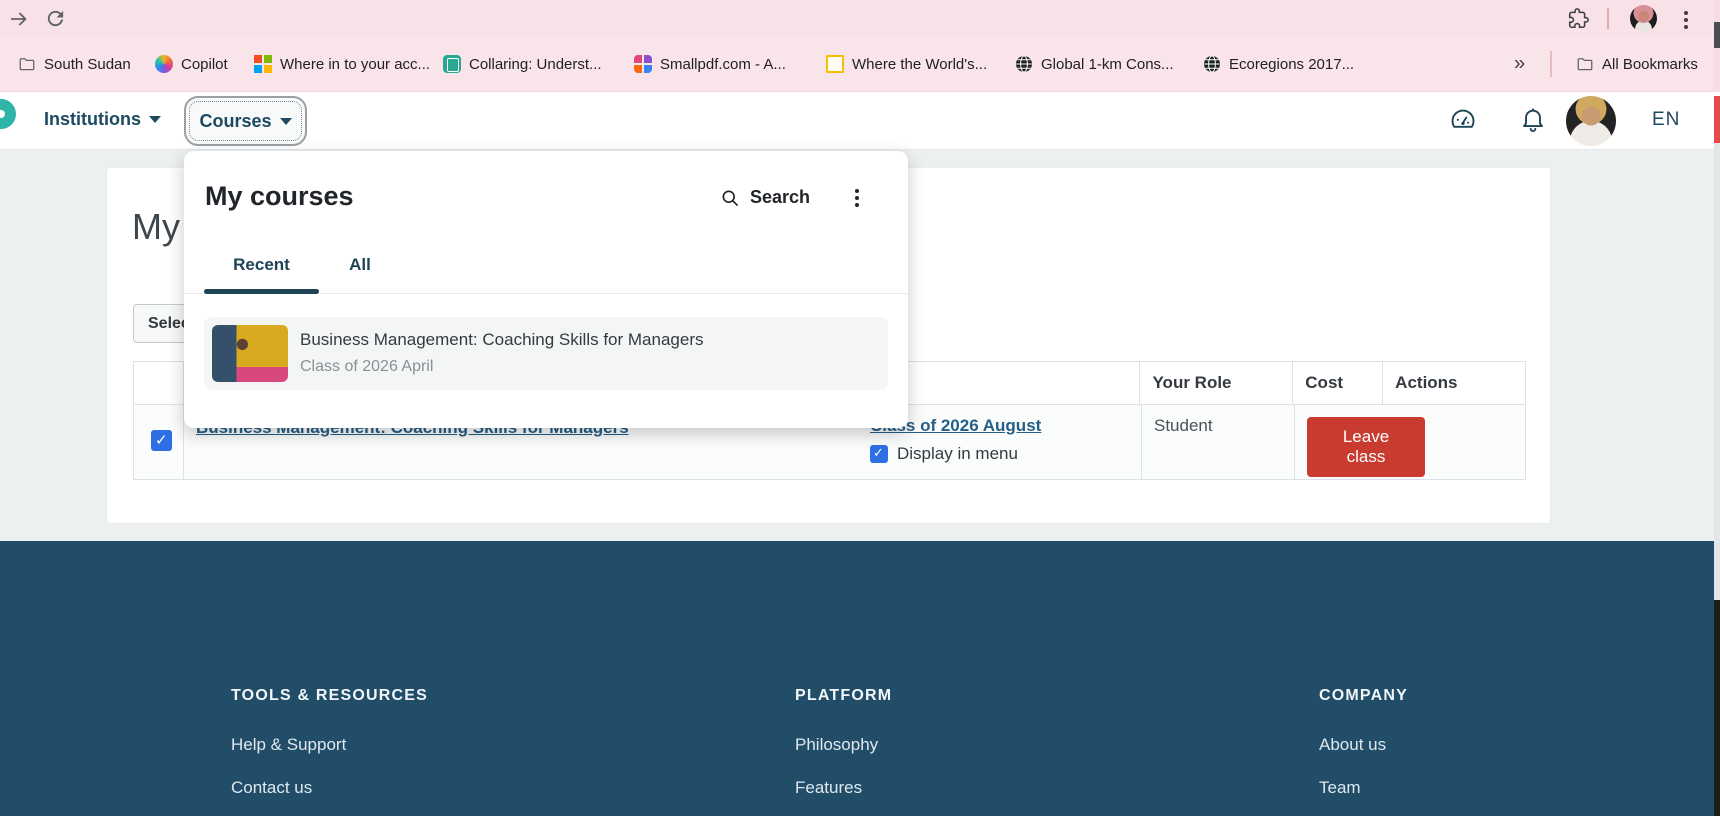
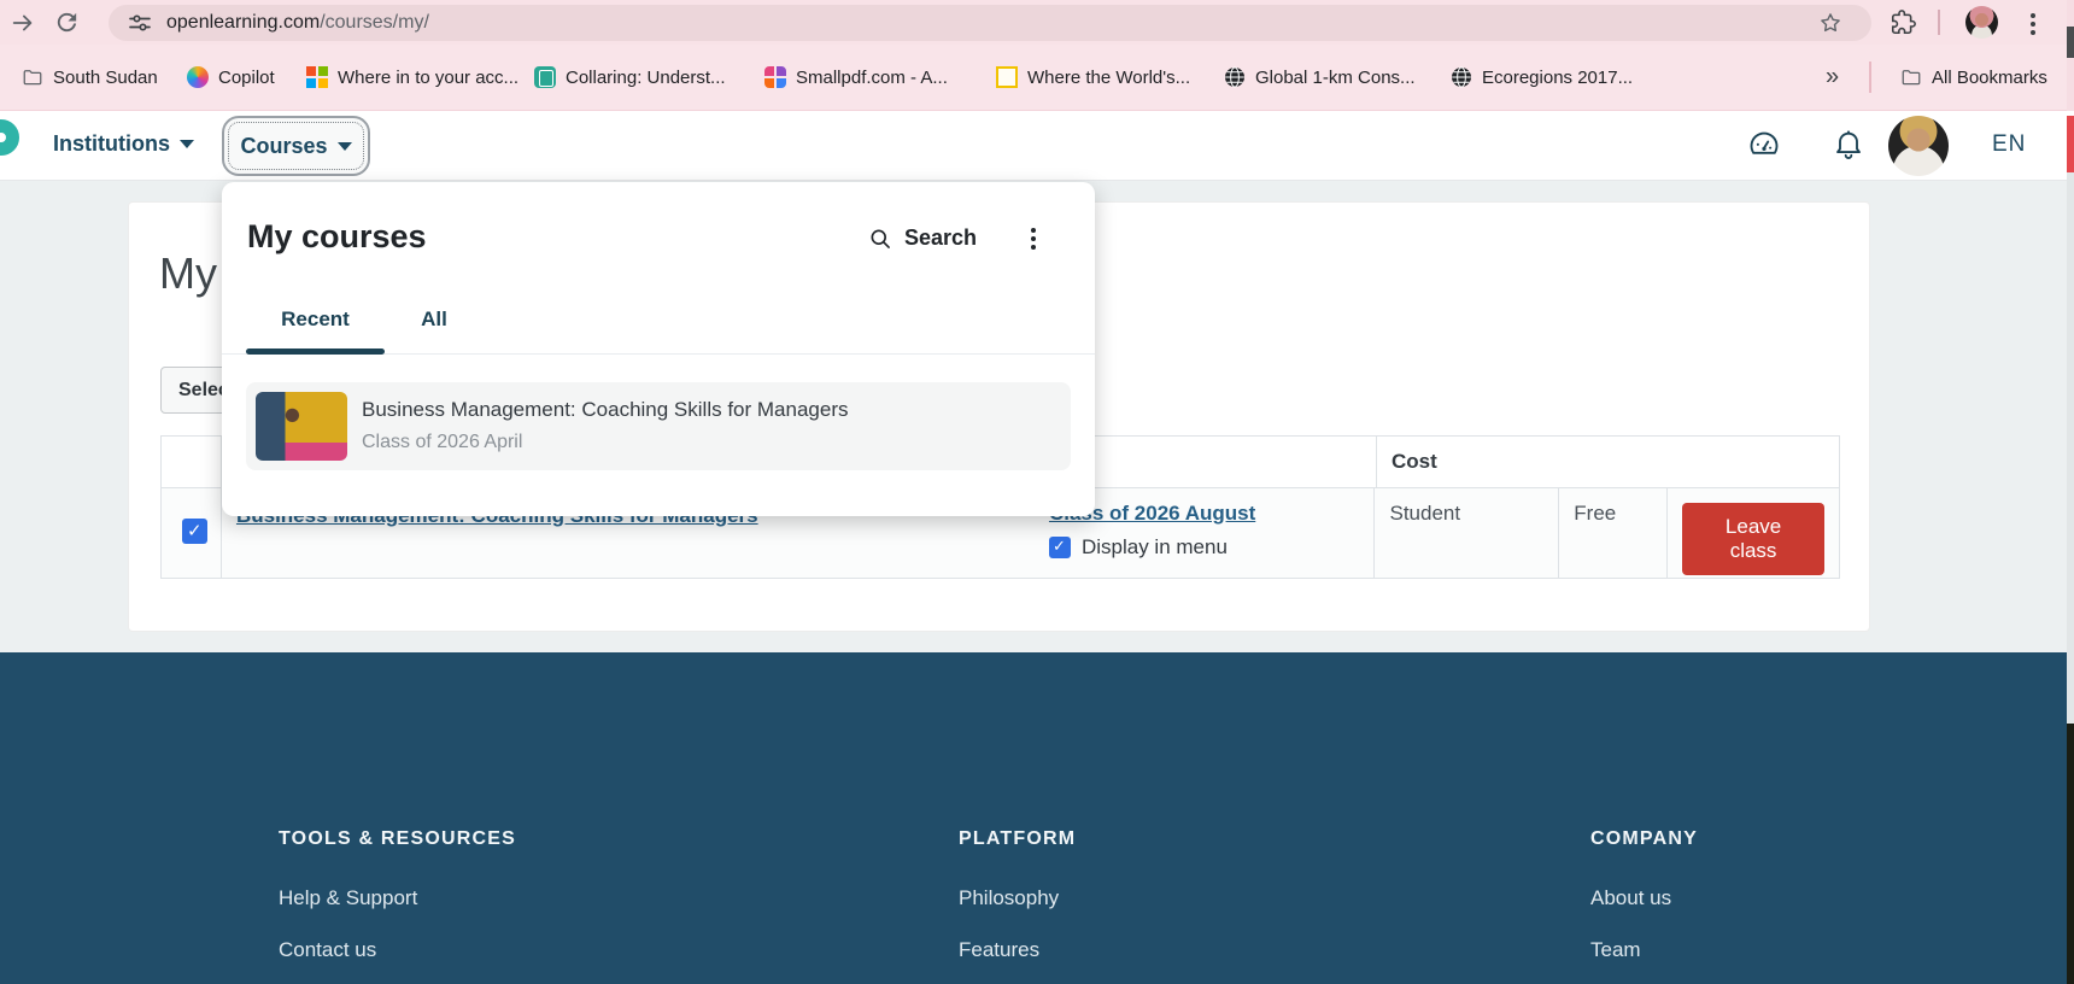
+ openlearning.com/courses/my/
  South Sudan
  Copilot
  Where in to your acc...
  Collaring: Underst...
  Smallpdf.com - A...
  Where the World's...
  Global 1-km Cons...
  Ecoregions 2017...
  »
  All Bookmarks
  Institutions
  Courses
  EN
  My
  Sele
- Your Role
  Cost
- Actions
  s of 2026 August
  Display in menu
  Student
+ Free
  Leave class
  My courses
  Search
  Recent
  All
  Business Management: Coaching Skills for Managers
  Class of 2026 April
  TOOLS & RESOURCES
  Help & Support
  Contact us
  PLATFORM
  Philosophy
  Features
  COMPANY
  About us
  Team
